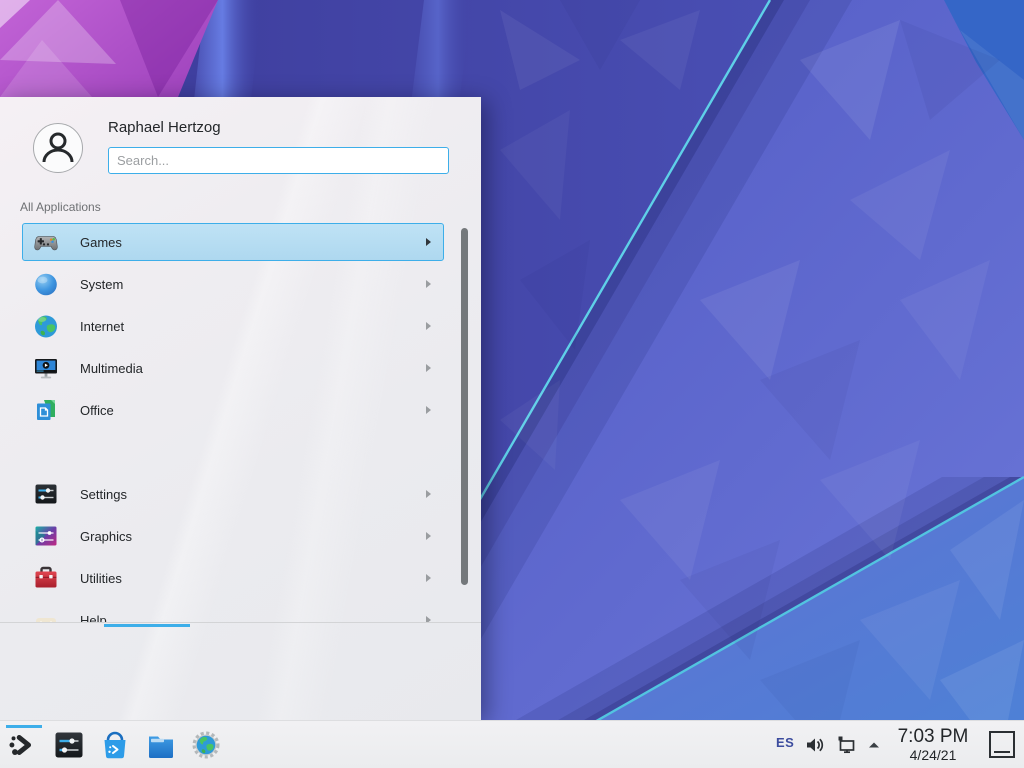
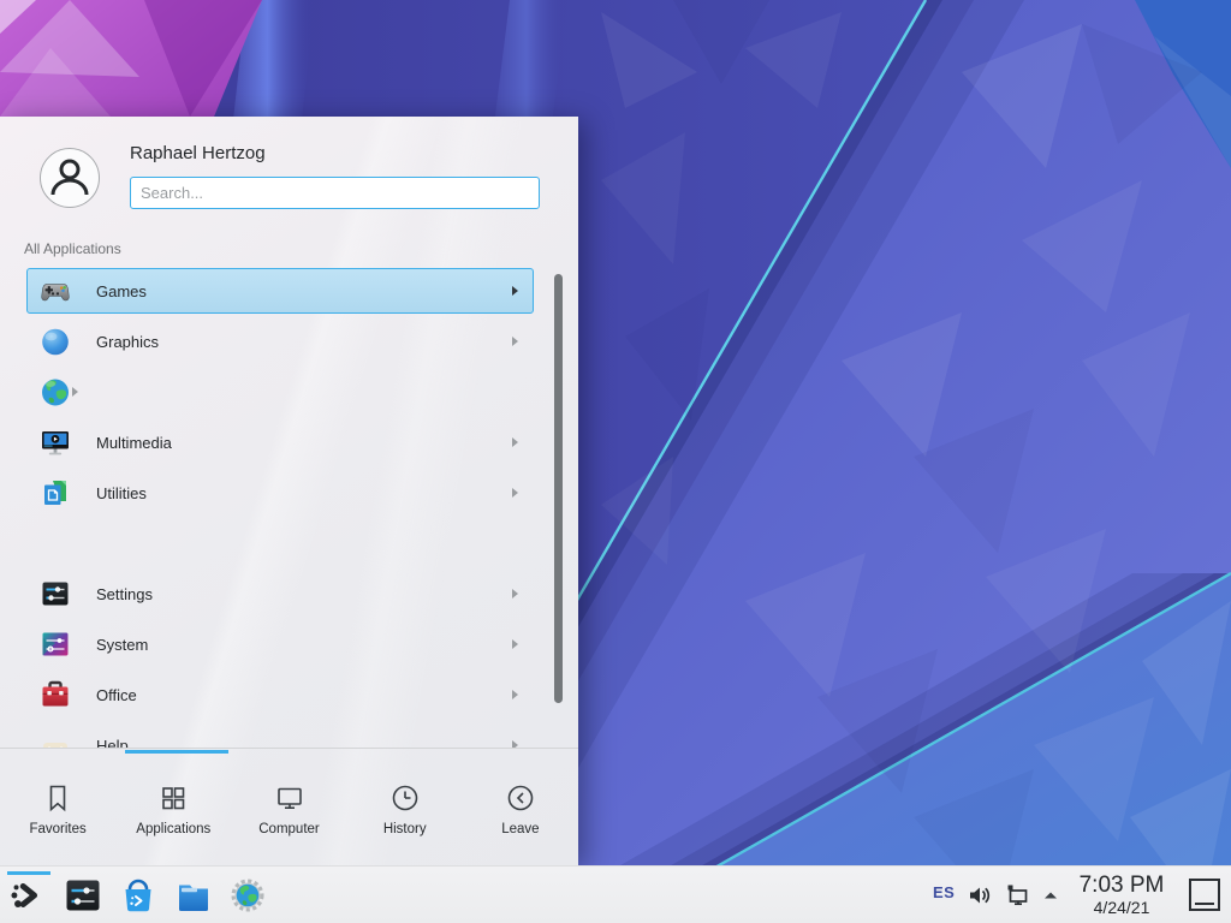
  Raphael Hertzog
  Search...
  All Applications
  Games
- System
+ Graphics
- Internet
  Multimedia
- Office
+ Utilities
  Settings
- Graphics
+ System
- Utilities
+ Office
  Help
+ Favorites
+ Applications
+ Computer
+ History
+ Leave
  ES
  7:03 PM
  4/24/21
